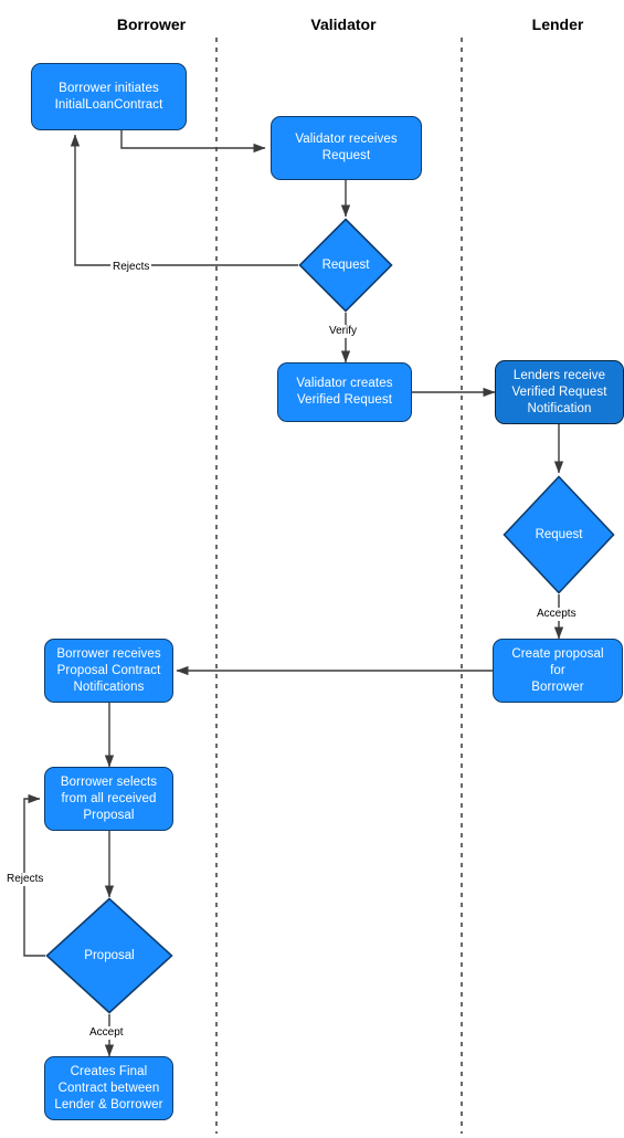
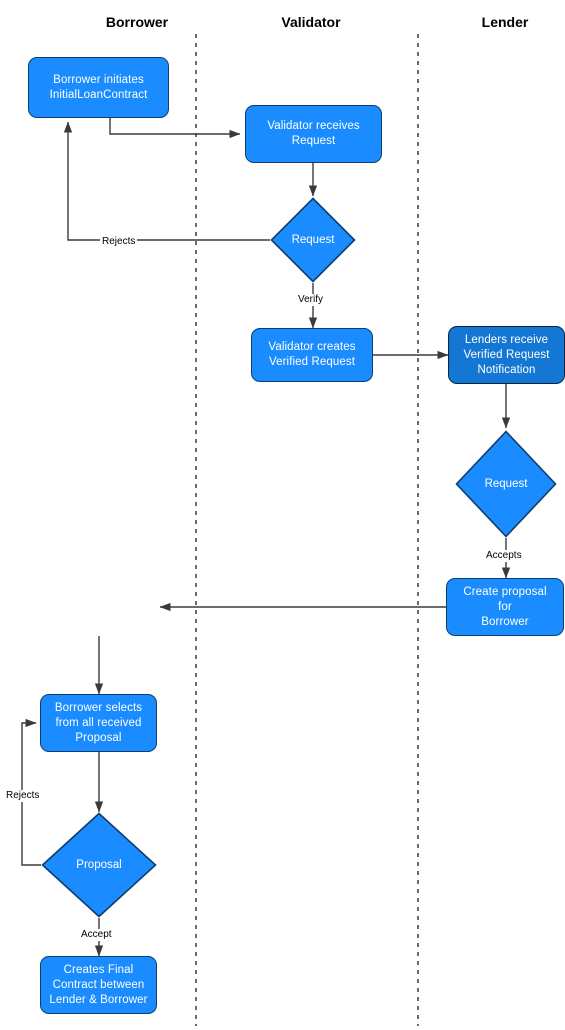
  Borrower
  Validator
  Lender
  Borrower initiates
  InitialLoanContract
  Validator receives
  Request
  Request
  Validator creates
  Verified Request
  Lenders receive
  Verified Request
  Notification
  Request
  Create proposal
  for
  Borrower
- Borrower receives
- Proposal Contract
- Notifications
  Borrower selects
  from all received
  Proposal
  Proposal
  Creates Final
  Contract between
  Lender & Borrower
  Rejects
  Verify
  Accepts
  Rejects
  Accept
